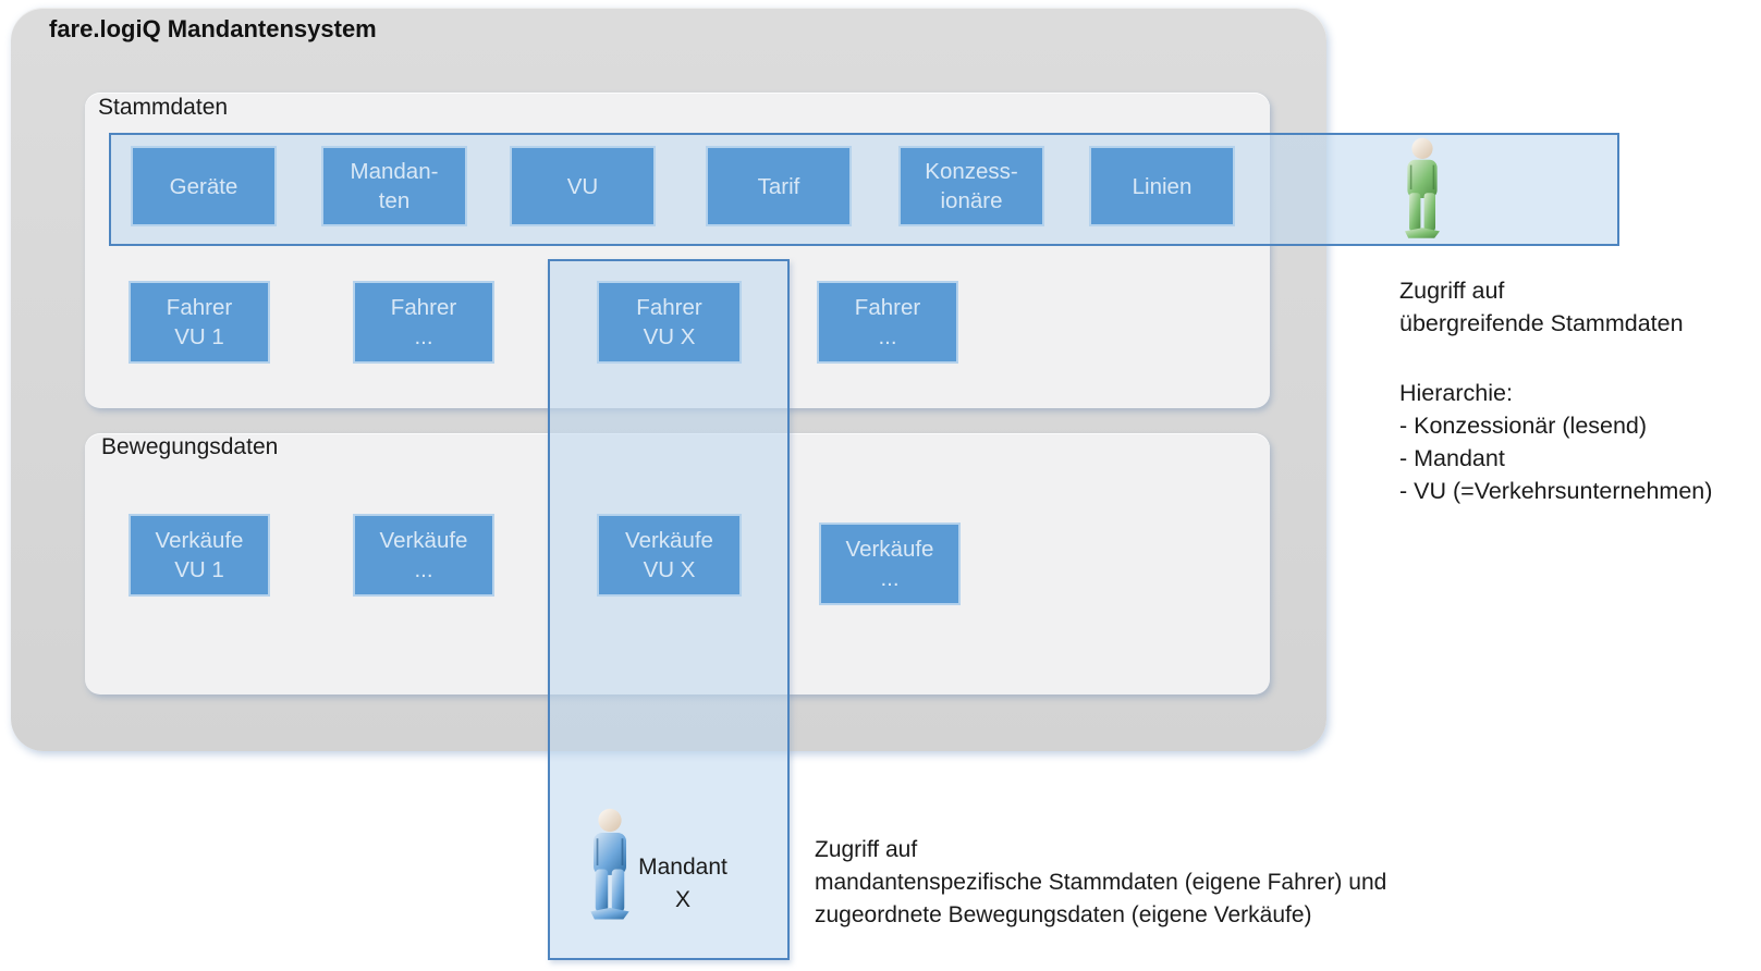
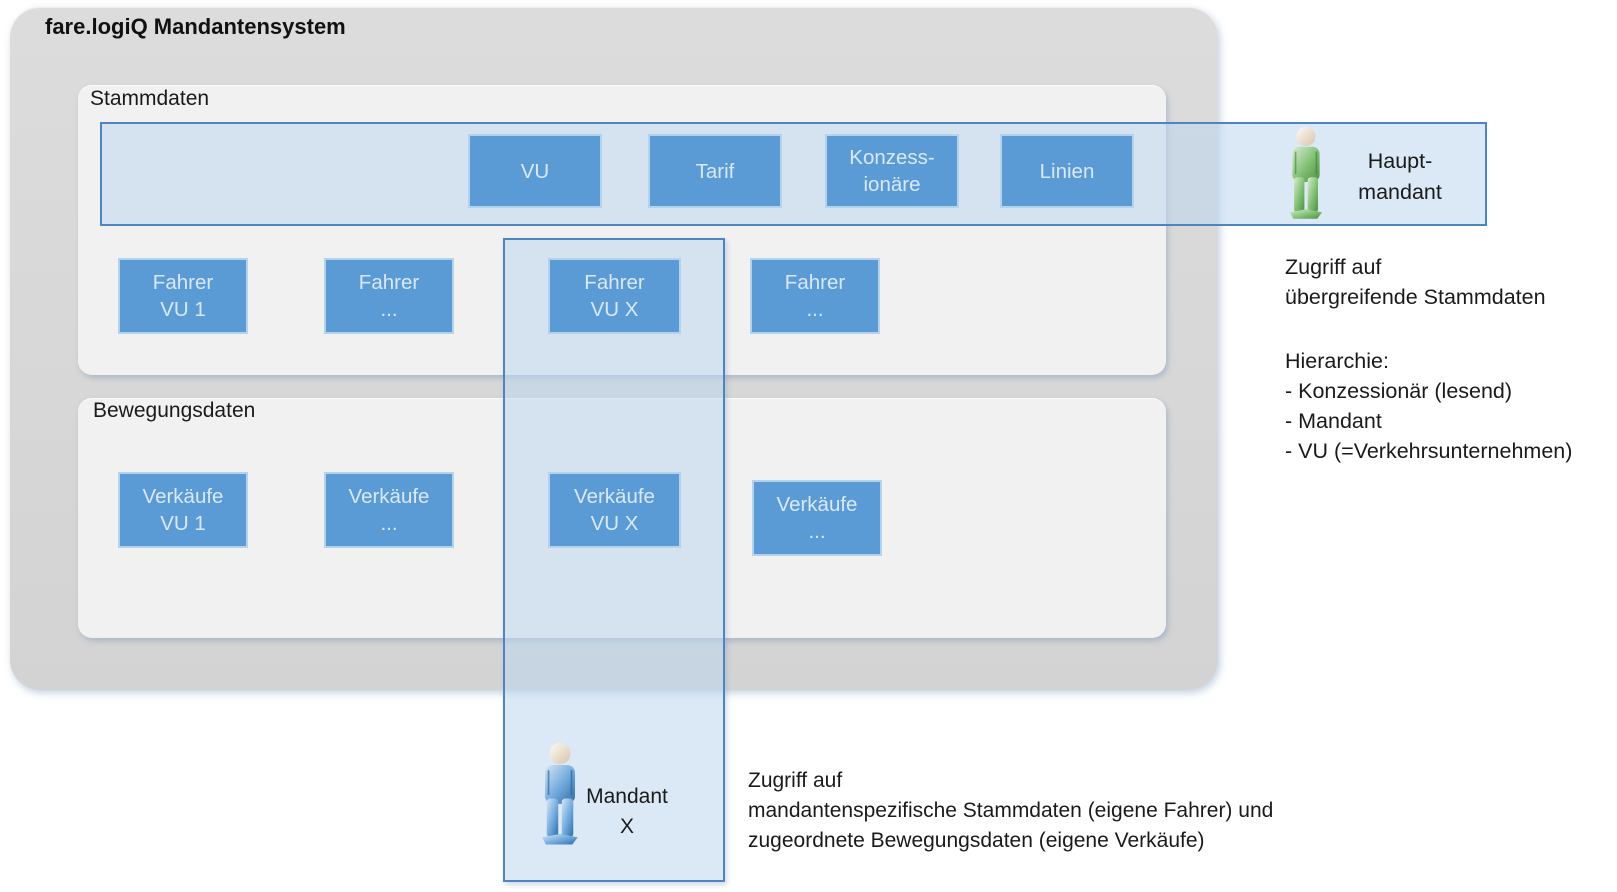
  fare.logiQ Mandantensystem
  Stammdaten
  Bewegungsdaten
- Geräte
- Mandan-
- ten
  VU
  Tarif
  Konzess-
  ionäre
  Linien
  Fahrer
  VU 1
  Fahrer
  ...
  Fahrer
  VU X
  Fahrer
  ...
  Verkäufe
  VU 1
  Verkäufe
  ...
  Verkäufe
  VU X
  Verkäufe
  ...
+ Haupt-
+ mandant
  Mandant
  X
  Zugriff auf
  übergreifende Stammdaten
  Hierarchie:
  - Konzessionär (lesend)
  - Mandant
  - VU (=Verkehrsunternehmen)
  Zugriff auf
  mandantenspezifische Stammdaten (eigene Fahrer) und
  zugeordnete Bewegungsdaten (eigene Verkäufe)
